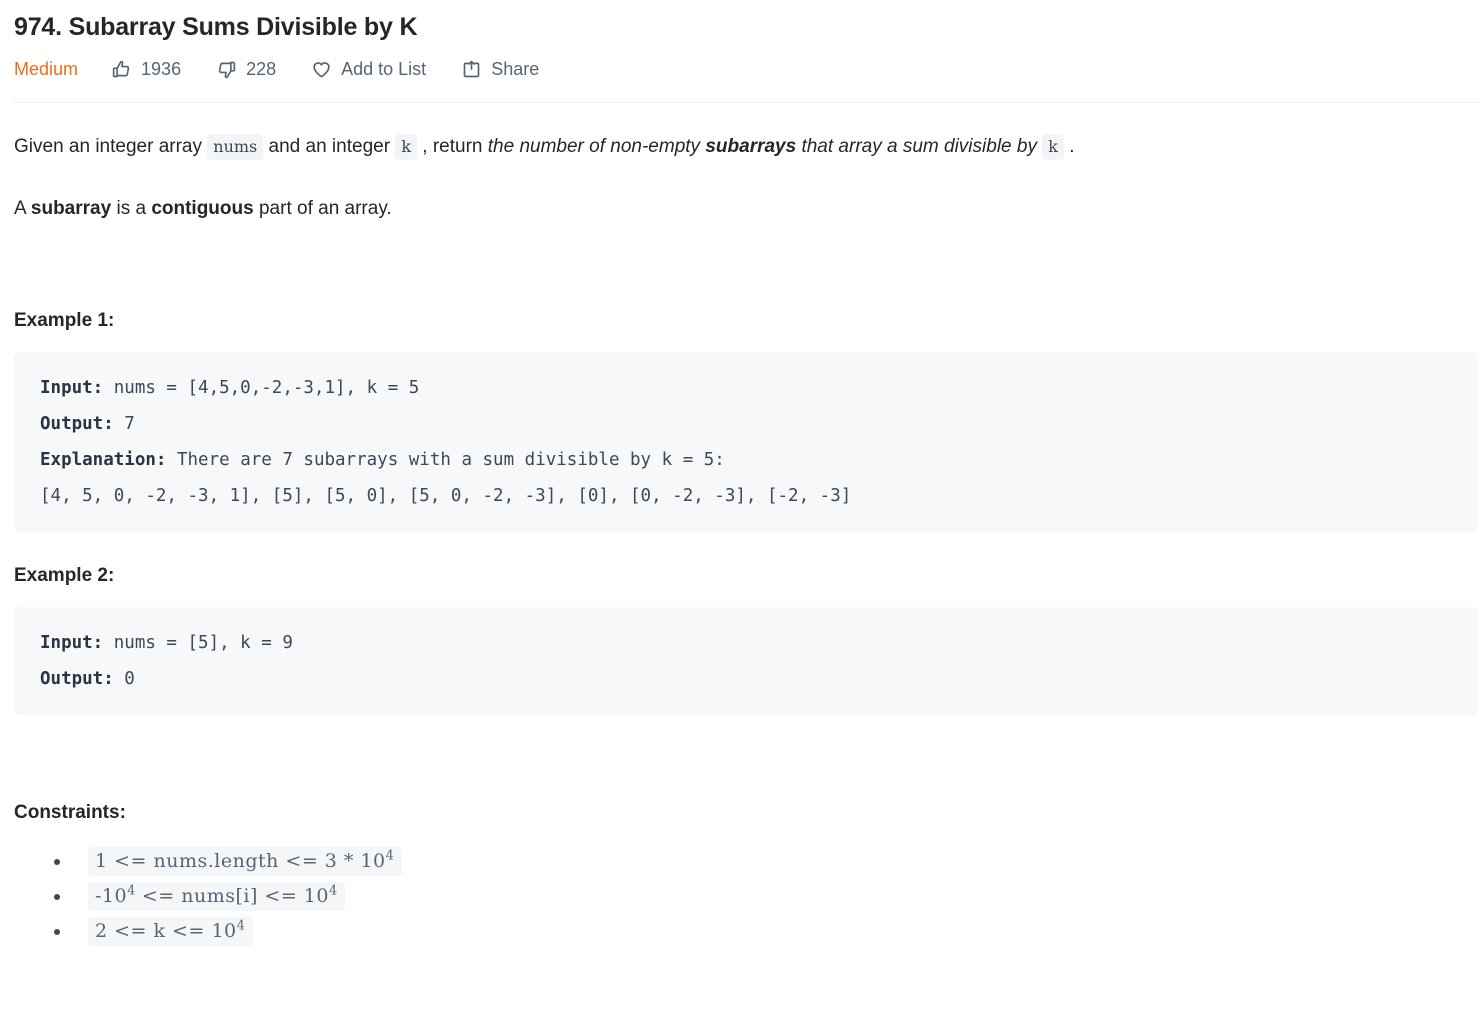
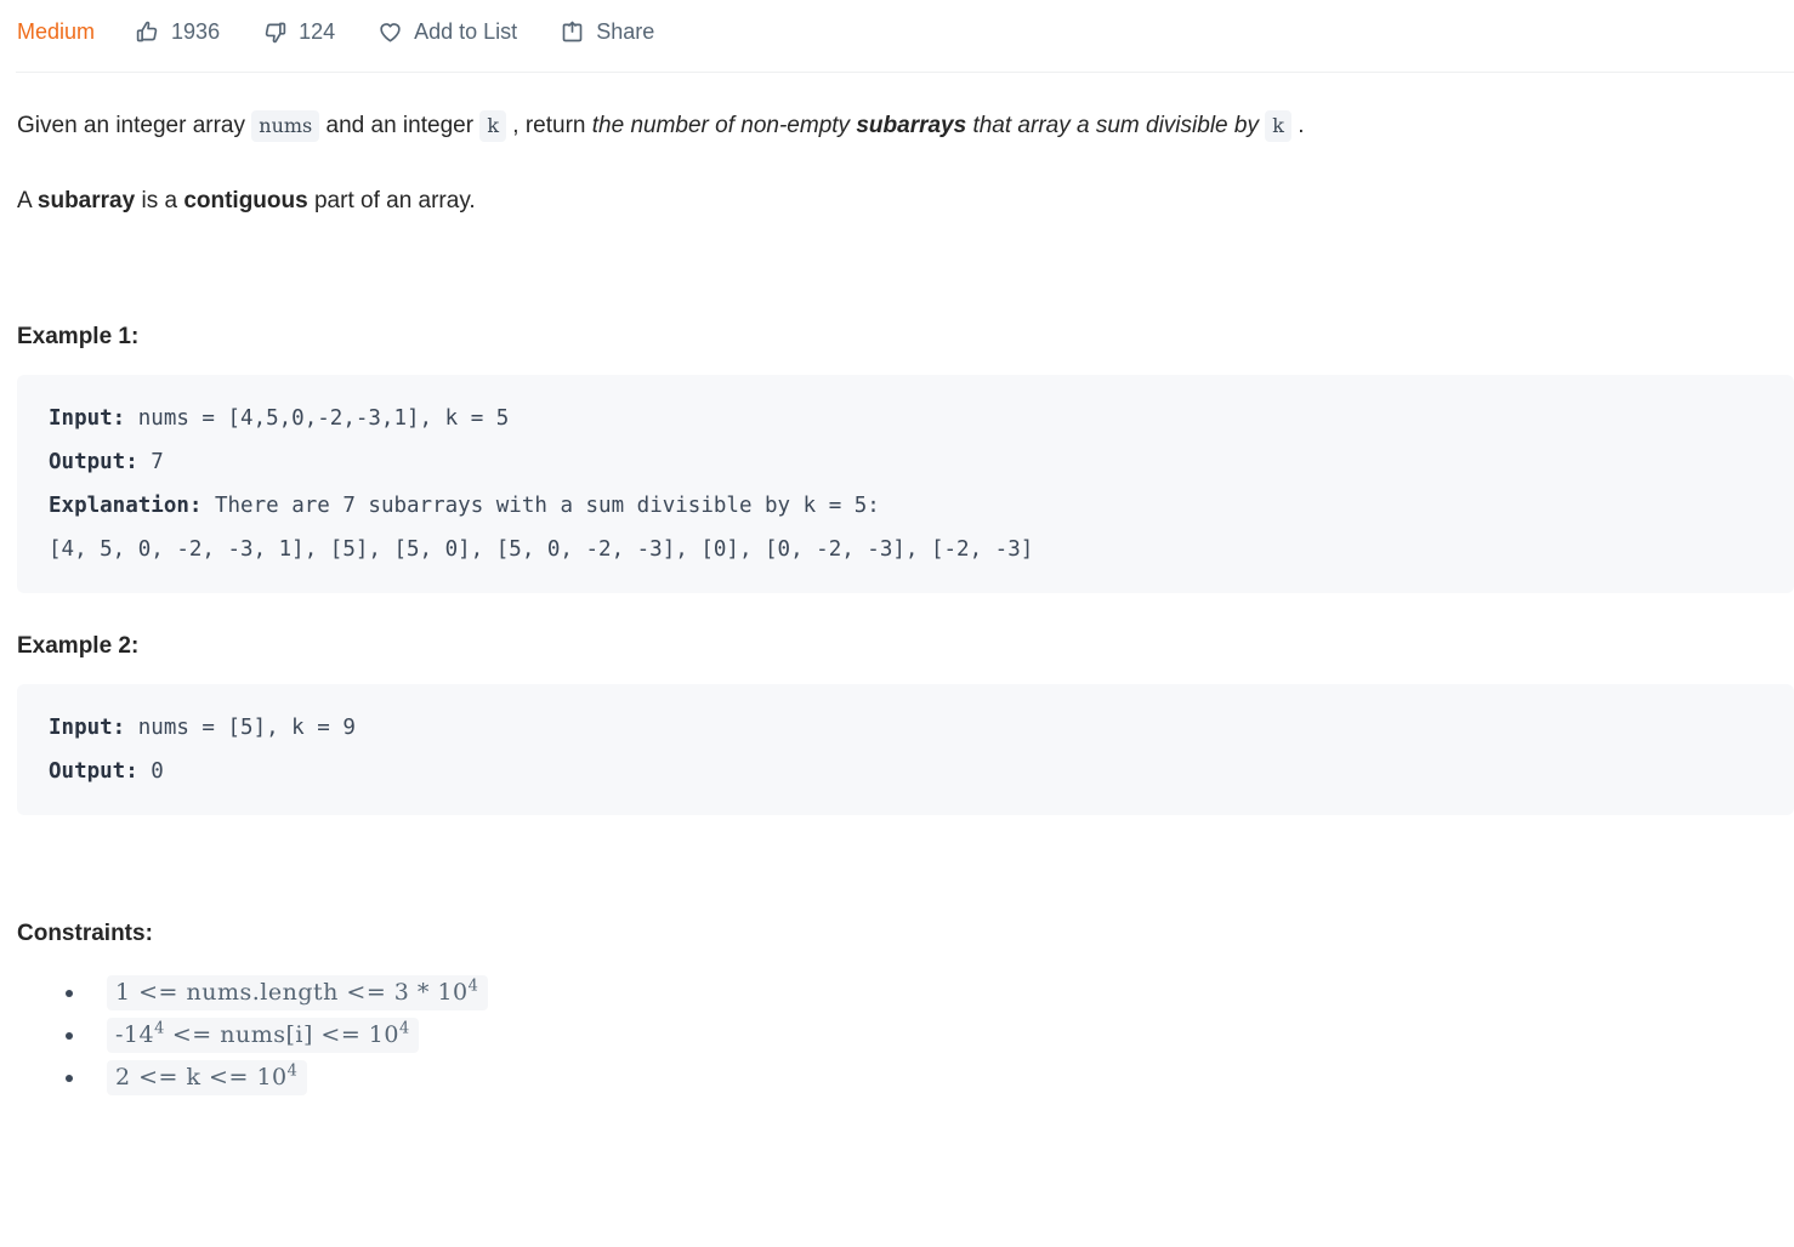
- 974. Subarray Sums Divisible by K
  Medium
  1936
- 228
+ 124
  Add to List
  Share
  Given an integer array nums and an integer k , return the number of non-empty subarrays that array a sum divisible by k .
  A subarray is a contiguous part of an array.
  Example 1:
  Input: nums = [4,5,0,-2,-3,1], k = 5 Output: 7 Explanation: There are 7 subarrays with a sum divisible by k = 5:
  [4, 5, 0, -2, -3, 1], [5], [5, 0], [5, 0, -2, -3], [0], [0, -2, -3], [-2, -3]
  Example 2:
  Input: nums = [5], k = 9 Output: 0
  Constraints:
  1 <= nums.length <= 3 * 104
- -104 <= nums[i] <= 104
+ -144 <= nums[i] <= 104
  2 <= k <= 104
